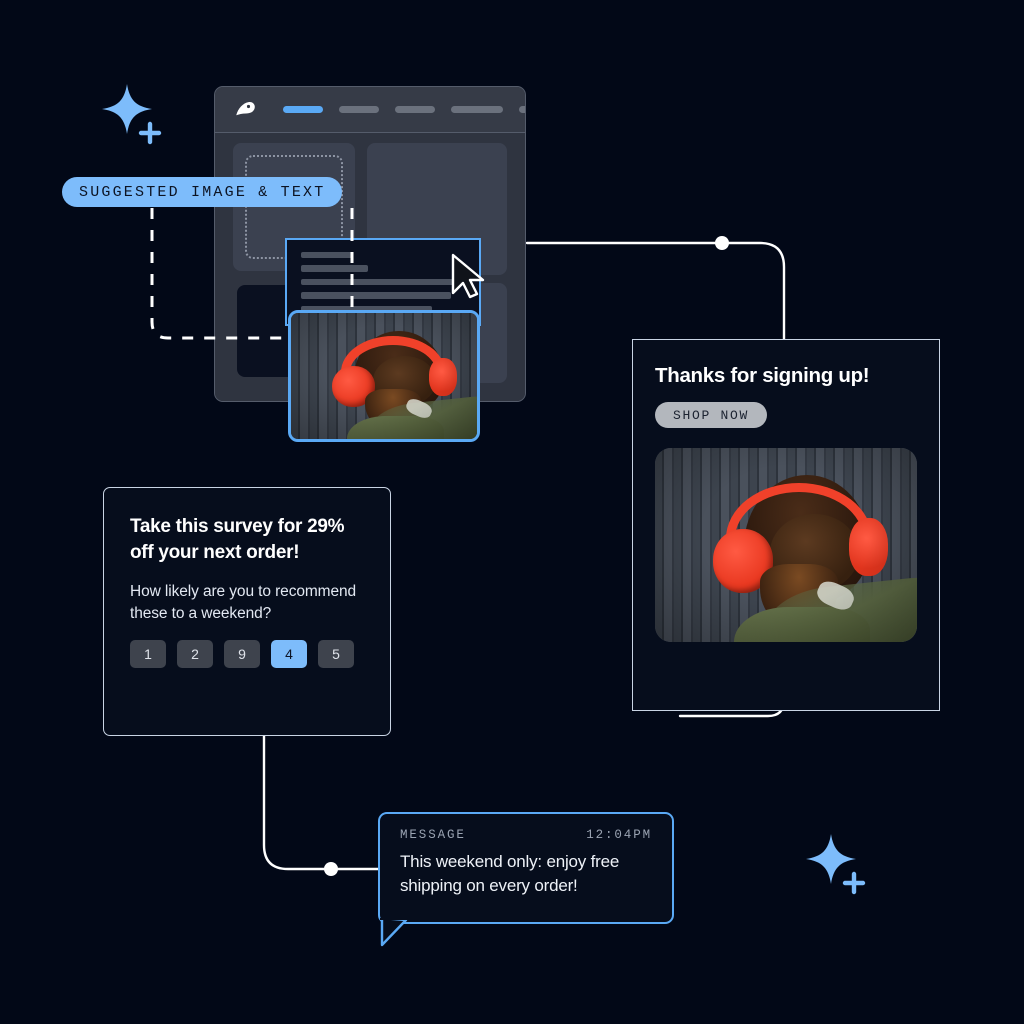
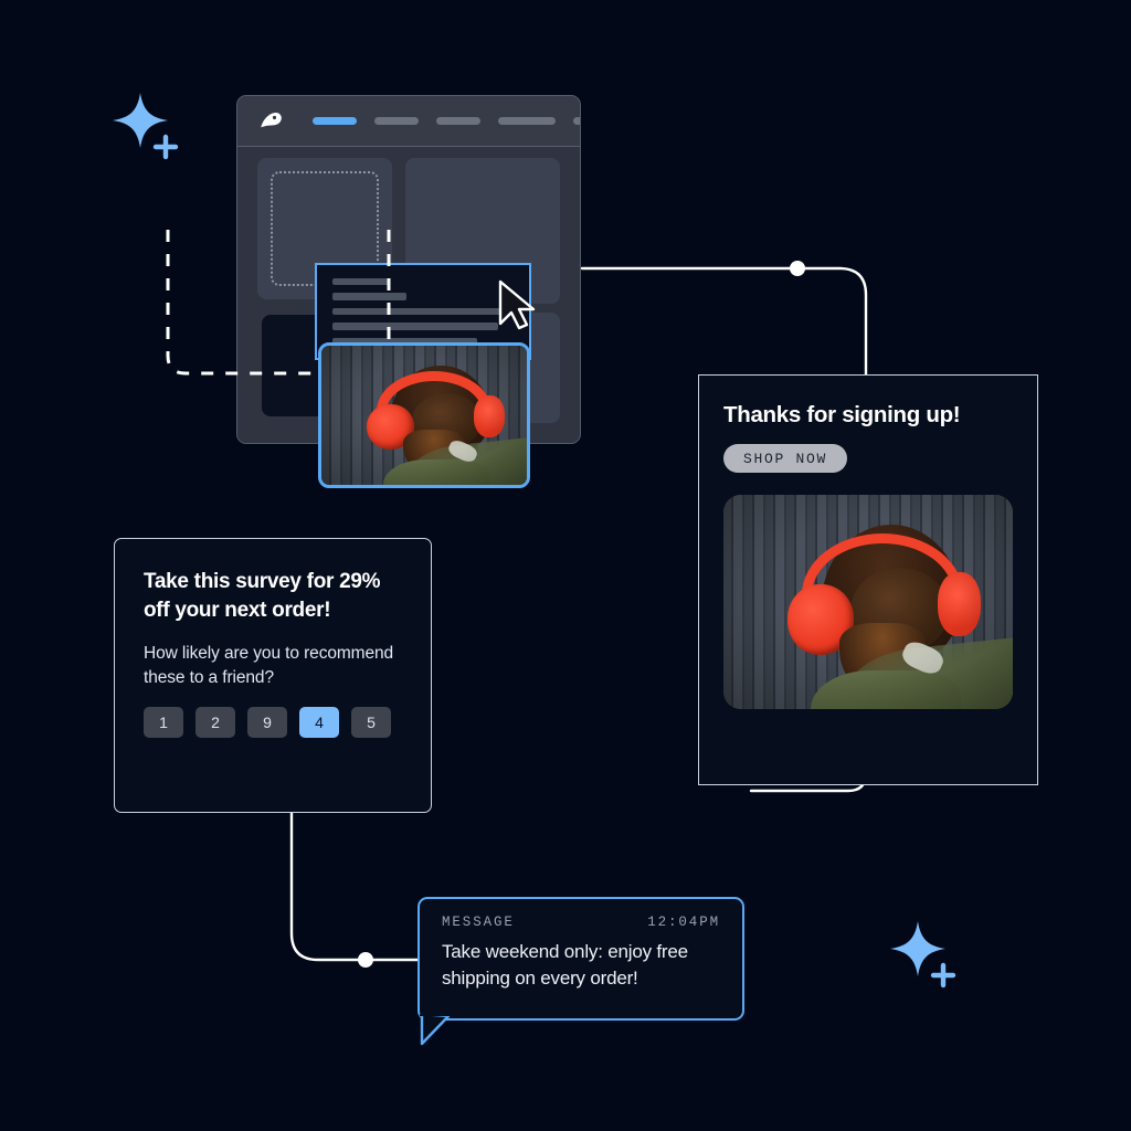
- SUGGESTED IMAGE & TEXT
  Thanks for signing up!
  SHOP NOW
  Take this survey for 29% off your next order!
- How likely are you to recommend these to a weekend?
+ How likely are you to recommend these to a friend?
  1
  2
  9
  4
  5
  MESSAGE
  12:04PM
- This weekend only: enjoy free shipping on every order!
+ Take weekend only: enjoy free shipping on every order!
